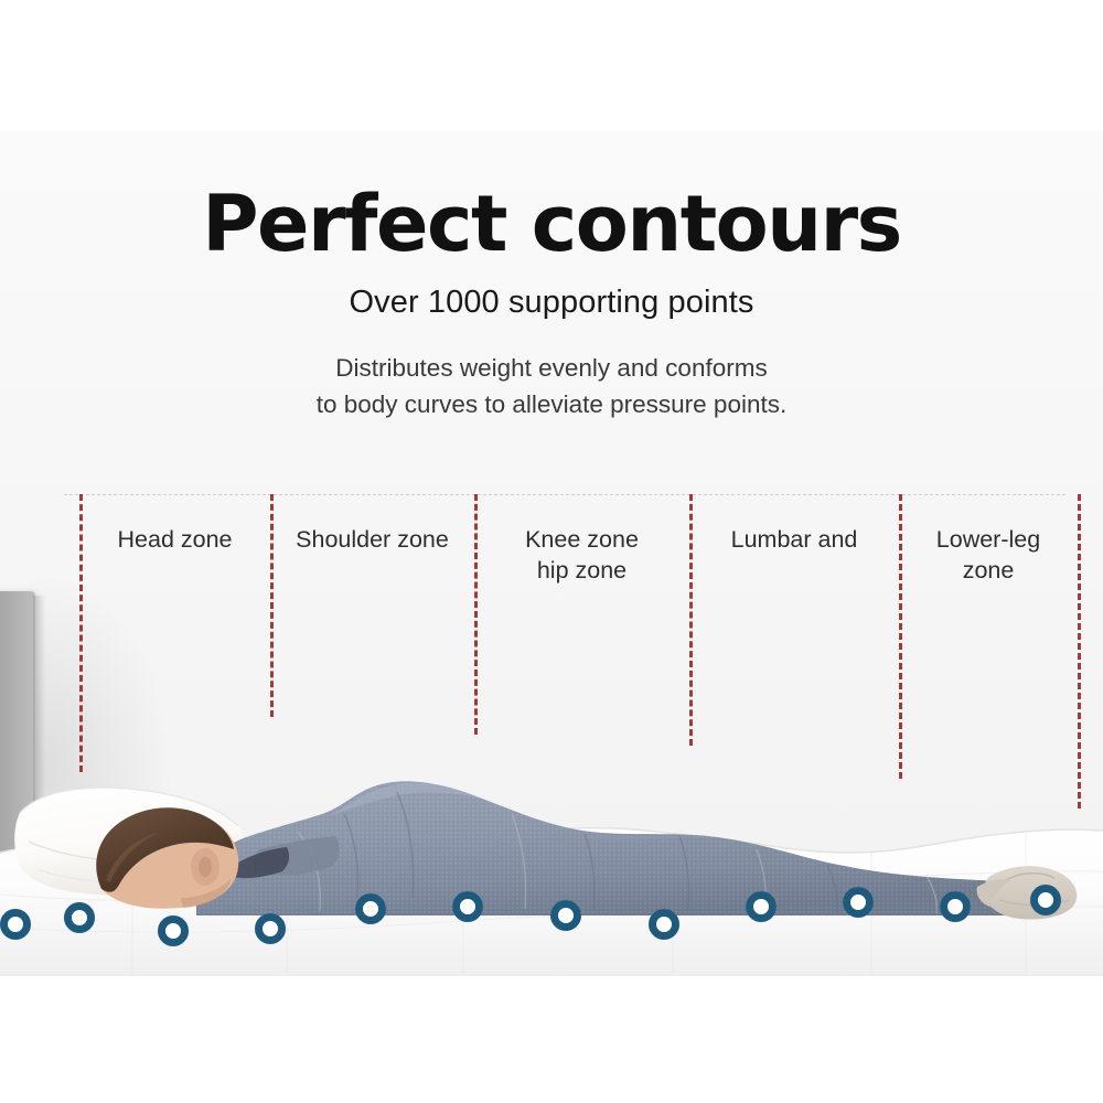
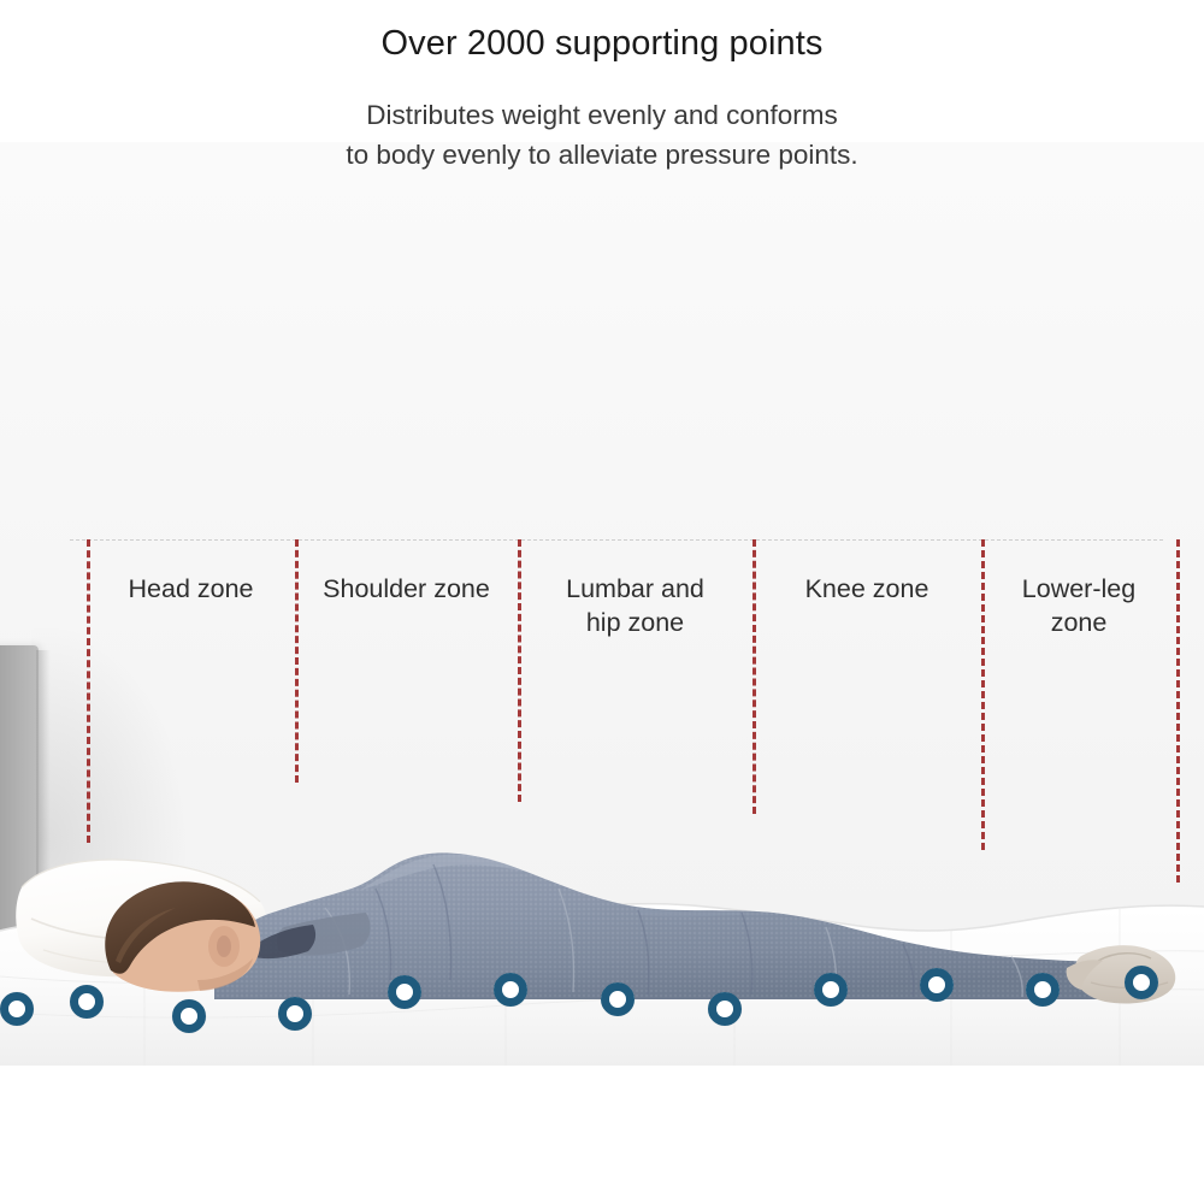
  Head zone
  Shoulder zone
- Knee zone
+ Lumbar and
  hip zone
- Lumbar and
+ Knee zone
  Lower-leg
  zone
- Perfect contours
- Over 1000 supporting points
+ Over 2000 supporting points
  Distributes weight evenly and conforms
- to body curves to alleviate pressure points.
+ to body evenly to alleviate pressure points.
